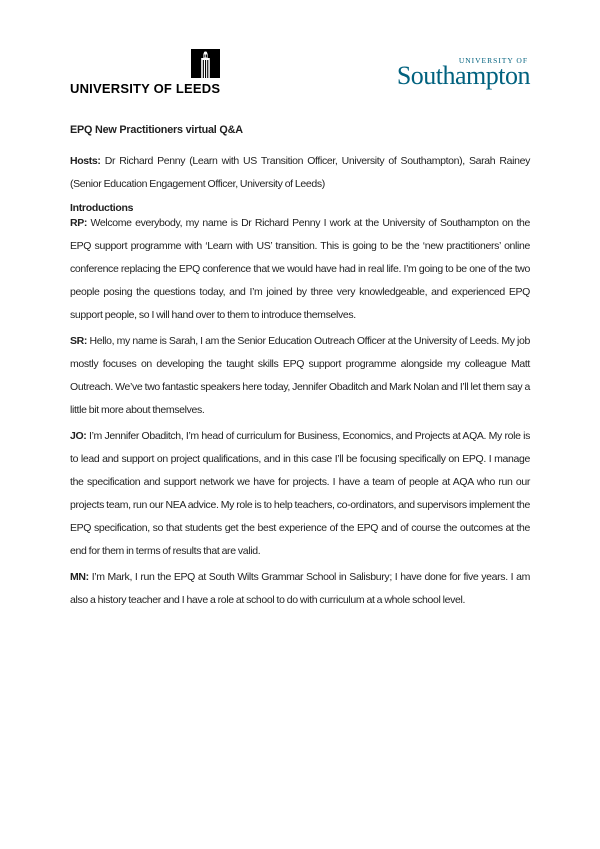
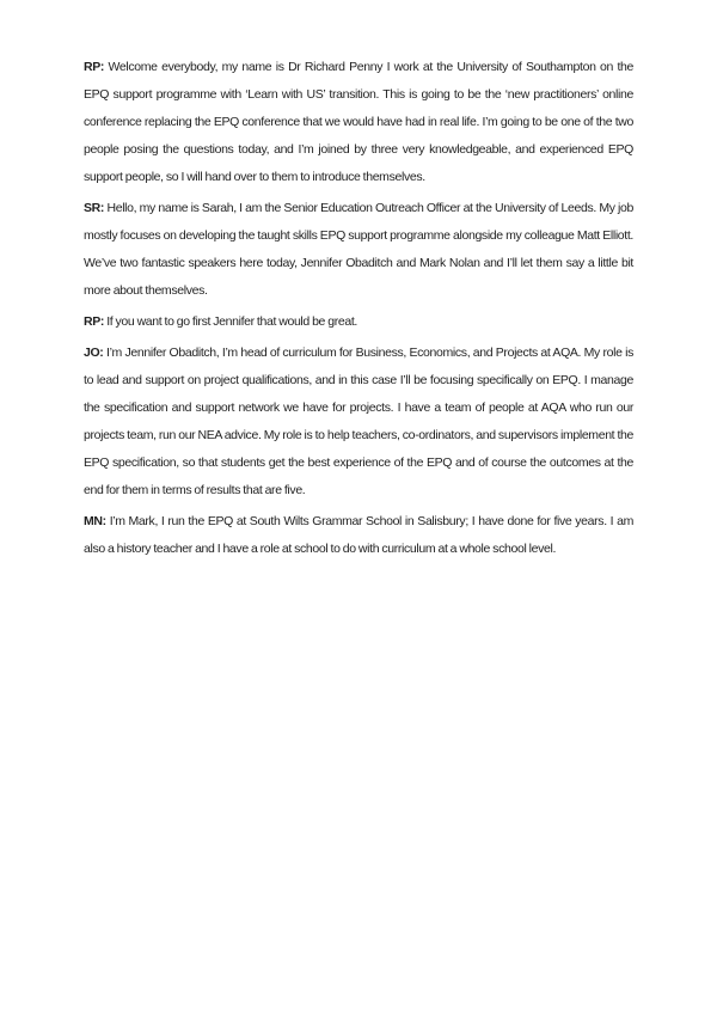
- UNIVERSITY OF LEEDS
- UNIVERSITY OF
- Southampton
- EPQ New Practitioners virtual Q&A
- Hosts: Dr Richard Penny (Learn with US Transition Officer, University of Southampton), Sarah Rainey (Senior Education Engagement Officer, University of Leeds)
- Introductions
  RP: Welcome everybody, my name is Dr Richard Penny I work at the University of Southampton on the EPQ support programme with ‘Learn with US’ transition. This is going to be the ‘new practitioners’ online conference replacing the EPQ conference that we would have had in real life. I’m going to be one of the two people posing the questions today, and I’m joined by three very knowledgeable, and experienced EPQ support people, so I will hand over to them to introduce themselves.
- SR: Hello, my name is Sarah, I am the Senior Education Outreach Officer at the University of Leeds. My job mostly focuses on developing the taught skills EPQ support programme alongside my colleague Matt Outreach. We’ve two fantastic speakers here today, Jennifer Obaditch and Mark Nolan and I’ll let them say a little bit more about themselves.
+ SR: Hello, my name is Sarah, I am the Senior Education Outreach Officer at the University of Leeds. My job mostly focuses on developing the taught skills EPQ support programme alongside my colleague Matt Elliott. We’ve two fantastic speakers here today, Jennifer Obaditch and Mark Nolan and I’ll let them say a little bit more about themselves.
+ RP: If you want to go first Jennifer that would be great.
- JO: I’m Jennifer Obaditch, I’m head of curriculum for Business, Economics, and Projects at AQA. My role is to lead and support on project qualifications, and in this case I’ll be focusing specifically on EPQ. I manage the specification and support network we have for projects. I have a team of people at AQA who run our projects team, run our NEA advice. My role is to help teachers, co-ordinators, and supervisors implement the EPQ specification, so that students get the best experience of the EPQ and of course the outcomes at the end for them in terms of results that are valid.
+ JO: I’m Jennifer Obaditch, I’m head of curriculum for Business, Economics, and Projects at AQA. My role is to lead and support on project qualifications, and in this case I’ll be focusing specifically on EPQ. I manage the specification and support network we have for projects. I have a team of people at AQA who run our projects team, run our NEA advice. My role is to help teachers, co-ordinators, and supervisors implement the EPQ specification, so that students get the best experience of the EPQ and of course the outcomes at the end for them in terms of results that are five.
  MN: I’m Mark, I run the EPQ at South Wilts Grammar School in Salisbury; I have done for five years. I am also a history teacher and I have a role at school to do with curriculum at a whole school level.
